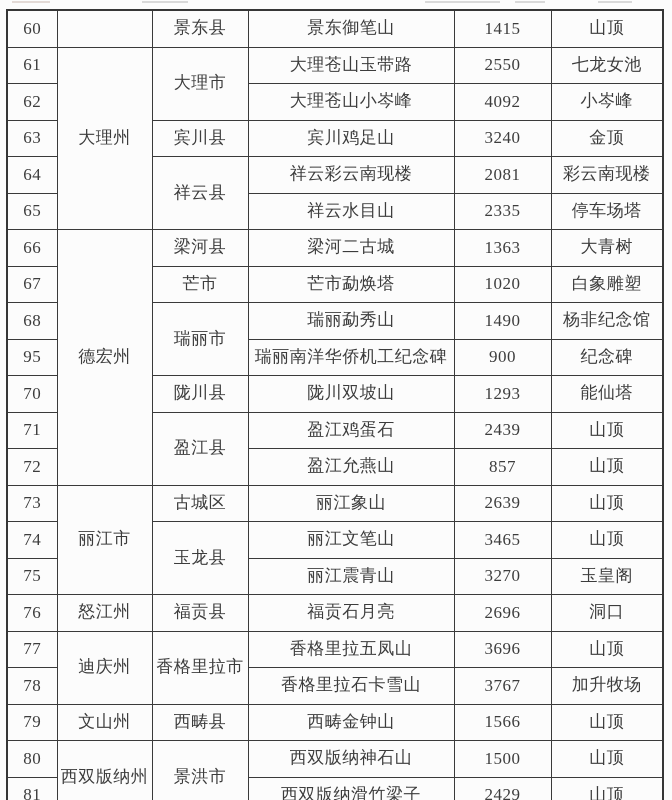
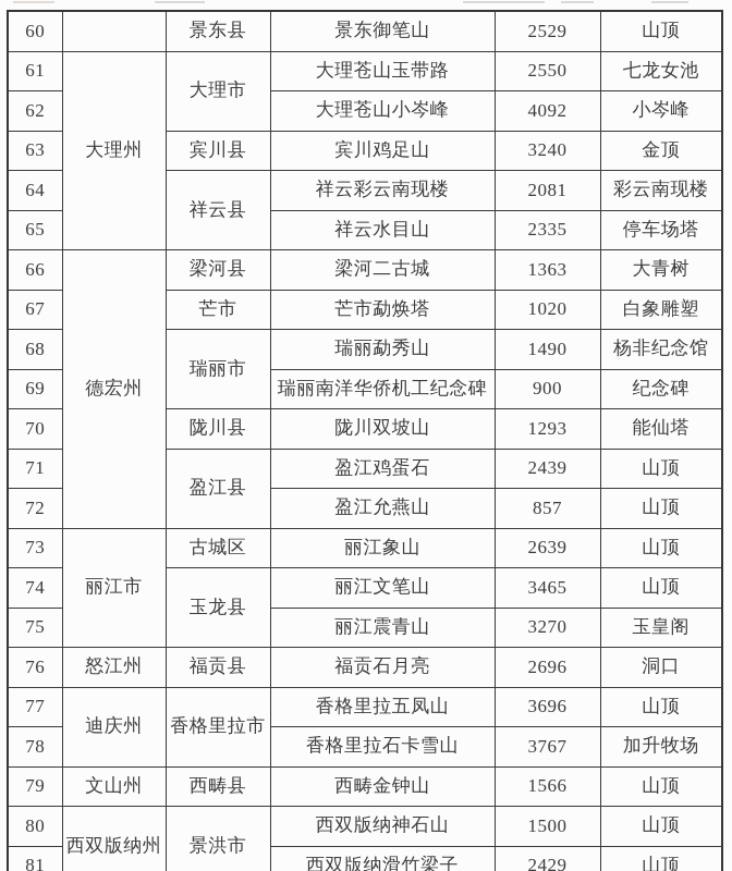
- 60		景东县	景东御笔山	1415	山顶
+ 60		景东县	景东御笔山	2529	山顶
  61	大理州	大理市	大理苍山玉带路	2550	七龙女池
  62	大理苍山小岑峰	4092	小岑峰
  63	宾川县	宾川鸡足山	3240	金顶
  64	祥云县	祥云彩云南现楼	2081	彩云南现楼
  65	祥云水目山	2335	停车场塔
  66	德宏州	梁河县	梁河二古城	1363	大青树
  67	芒市	芒市勐焕塔	1020	白象雕塑
  68	瑞丽市	瑞丽勐秀山	1490	杨非纪念馆
- 95	瑞丽南洋华侨机工纪念碑	900	纪念碑
+ 69	瑞丽南洋华侨机工纪念碑	900	纪念碑
  70	陇川县	陇川双坡山	1293	能仙塔
  71	盈江县	盈江鸡蛋石	2439	山顶
  72	盈江允燕山	857	山顶
  73	丽江市	古城区	丽江象山	2639	山顶
  74	玉龙县	丽江文笔山	3465	山顶
  75	丽江震青山	3270	玉皇阁
  76	怒江州	福贡县	福贡石月亮	2696	洞口
  77	迪庆州	香格里拉市	香格里拉五凤山	3696	山顶
  78	香格里拉石卡雪山	3767	加升牧场
  79	文山州	西畴县	西畴金钟山	1566	山顶
  80	西双版纳州	景洪市	西双版纳神石山	1500	山顶
  81	西双版纳滑竹梁子	2429	山顶
